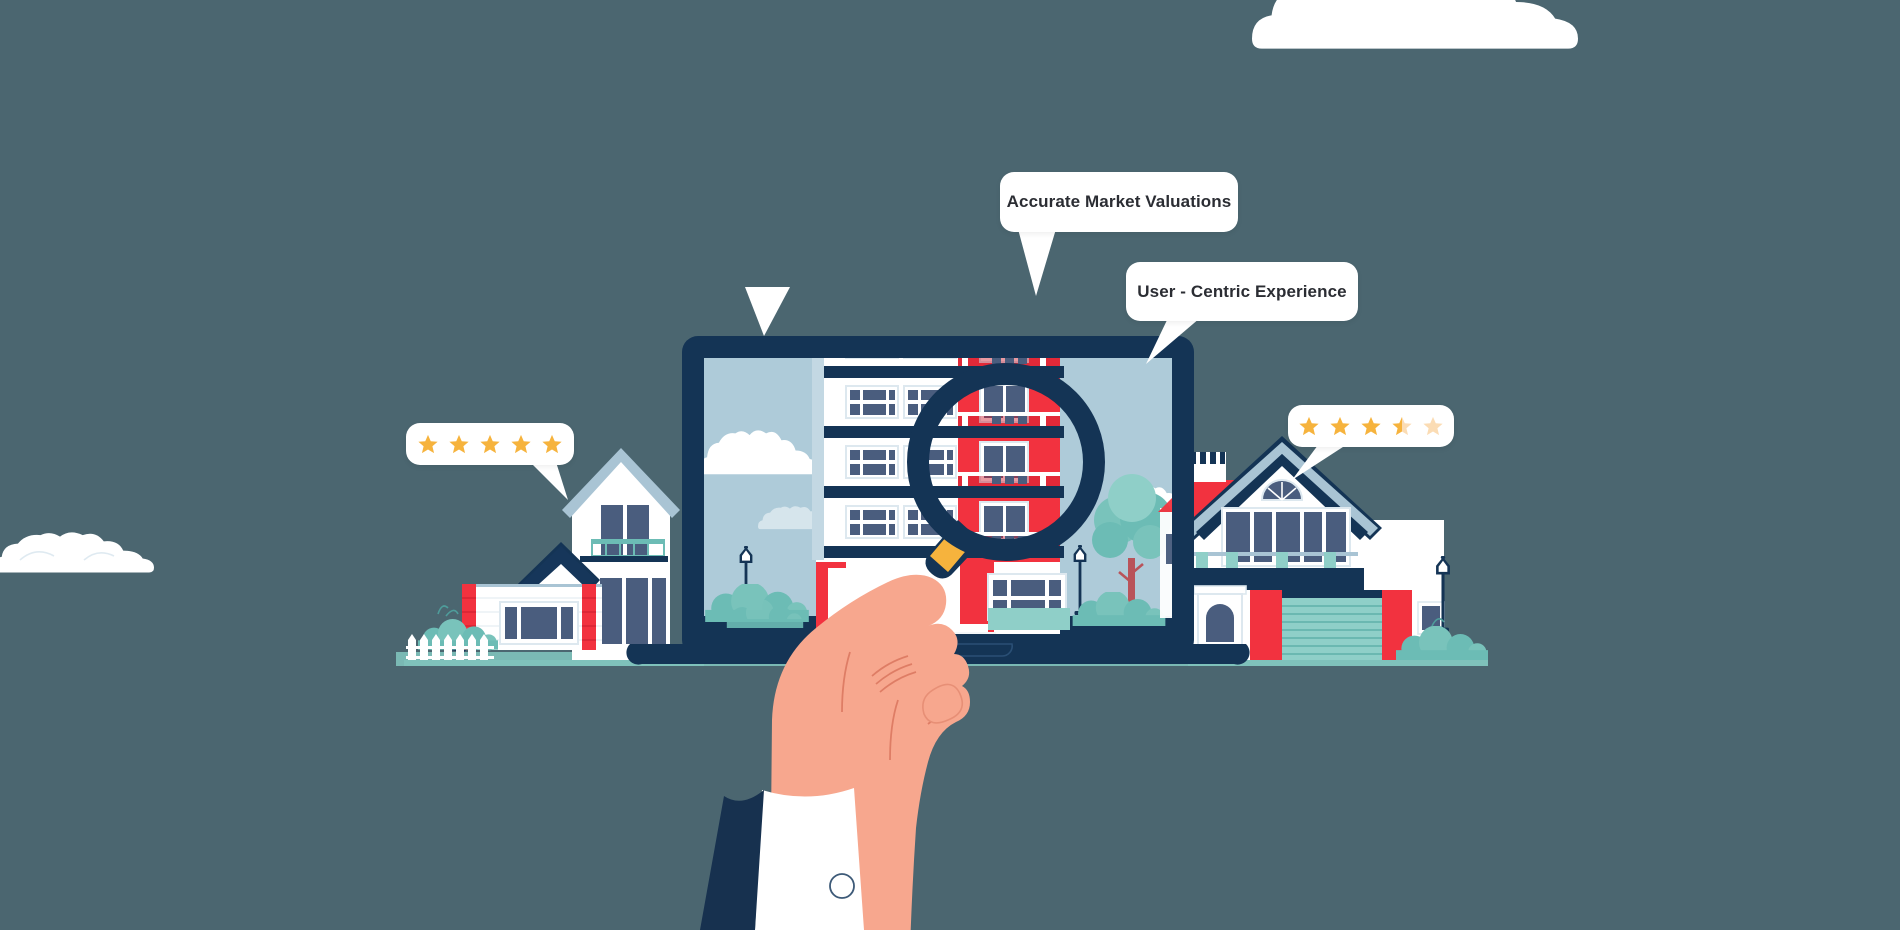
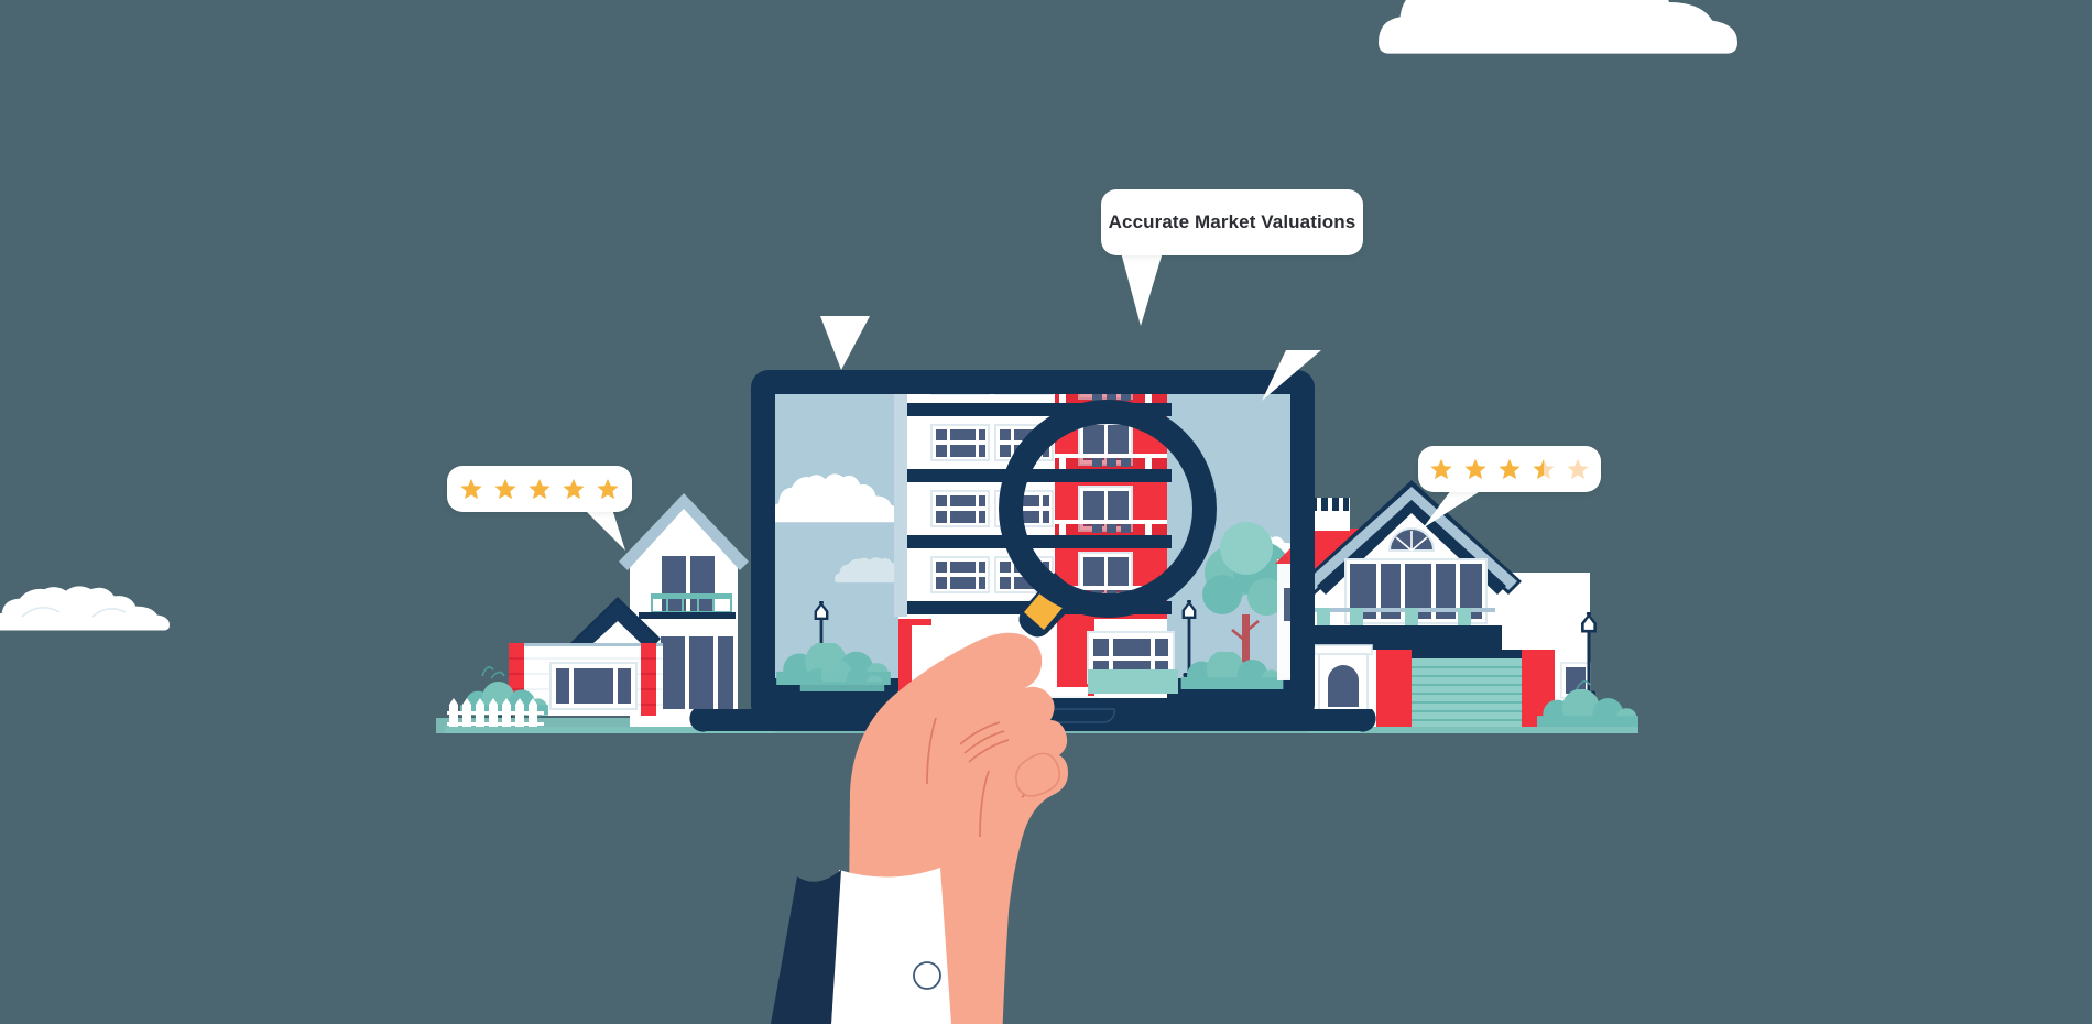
  Accurate Market Valuations
- User - Centric Experience
